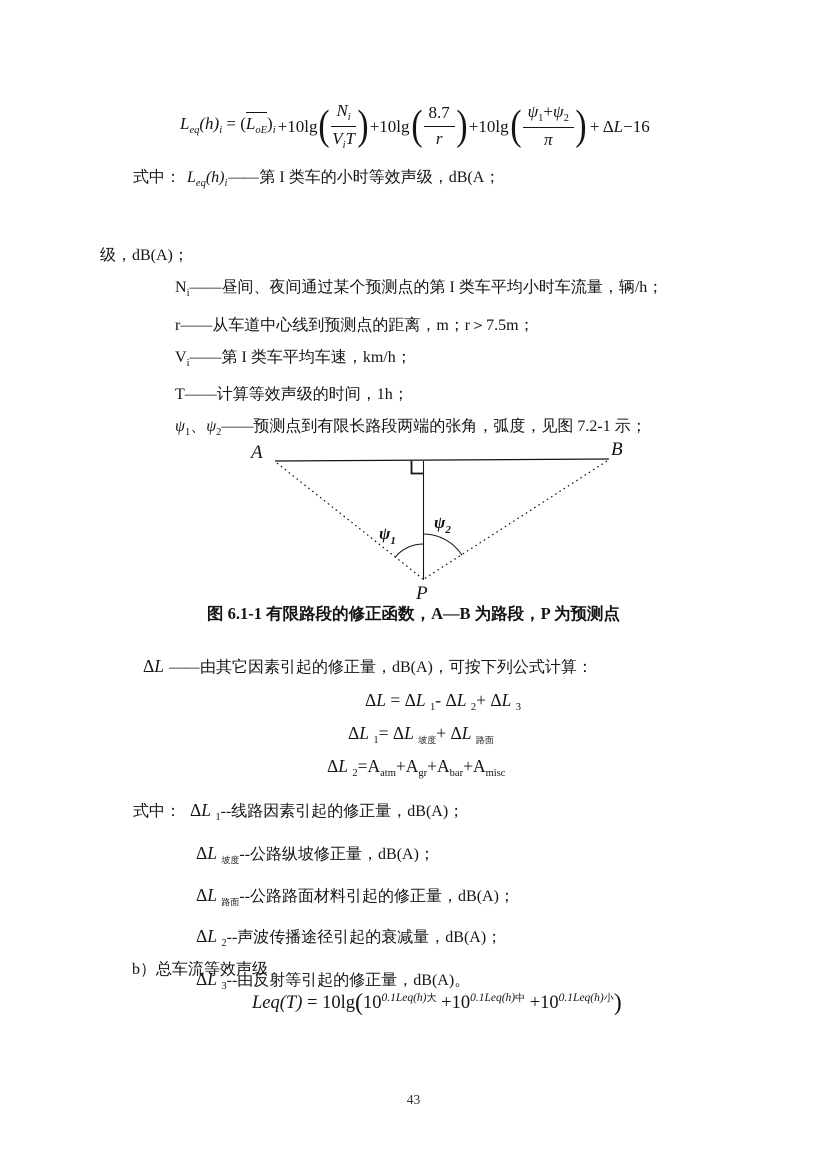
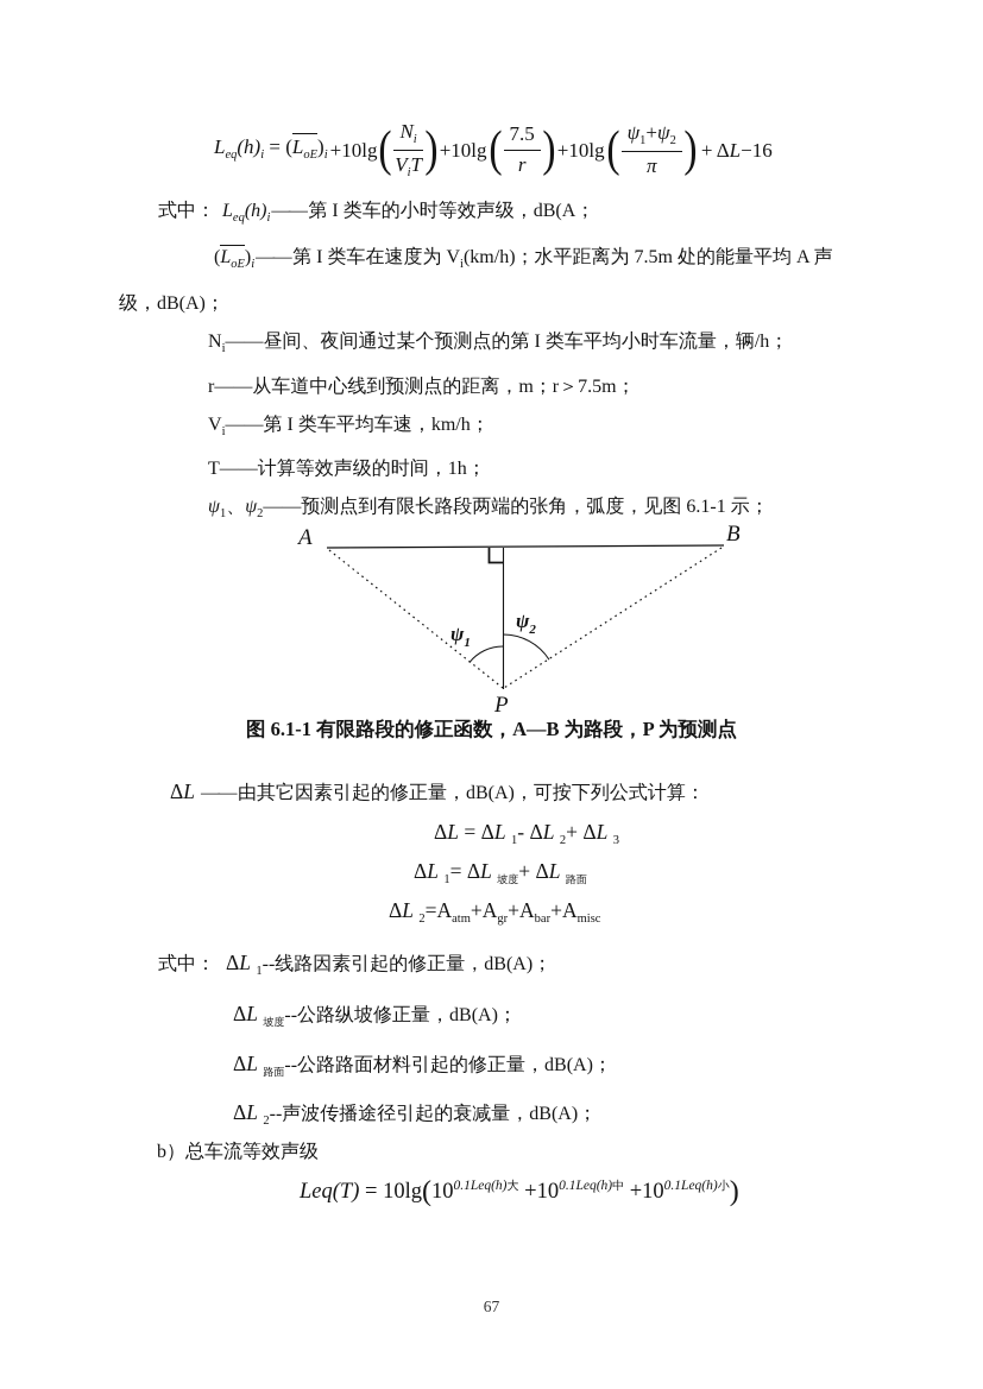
  Leq(h)i = (LoE)i
  +10lg
  (
  Ni
  ViT
  )
  +10lg
  (
- 8.7
+ 7.5
  r
  )
  +10lg
  (
  ψ1+ψ2
  π
  )
  + ΔL−16
  式中： Leq(h)i——第 I 类车的小时等效声级，dB(A；
+ (LoE)i——第 I 类车在速度为 Vi(km/h)；水平距离为 7.5m 处的能量平均 A 声
  级，dB(A)；
  Ni——昼间、夜间通过某个预测点的第 I 类车平均小时车流量，辆/h；
  r——从车道中心线到预测点的距离，m；r＞7.5m；
  Vi——第 I 类车平均车速，km/h；
  T——计算等效声级的时间，1h；
- ψ1、ψ2——预测点到有限长路段两端的张角，弧度，见图 7.2-1 示；
+ ψ1、ψ2——预测点到有限长路段两端的张角，弧度，见图 6.1-1 示；
  A
  B
  P
  ψ1
  ψ2
  图 6.1-1 有限路段的修正函数，A—B 为路段，P 为预测点
  ΔL ——由其它因素引起的修正量，dB(A)，可按下列公式计算：
  ΔL = ΔL 1- ΔL 2+ ΔL 3
  ΔL 1= ΔL 坡度+ ΔL 路面
  ΔL 2=Aatm+Agr+Abar+Amisc
  式中： ΔL 1--线路因素引起的修正量，dB(A)；
  ΔL 坡度--公路纵坡修正量，dB(A)；
  ΔL 路面--公路路面材料引起的修正量，dB(A)；
  ΔL 2--声波传播途径引起的衰减量，dB(A)；
- ΔL 3--由反射等引起的修正量，dB(A)。
  b）总车流等效声级
  Leq(T) = 10lg(100.1Leq(h)大 +100.1Leq(h)中 +100.1Leq(h)小)
- 43
+ 67
